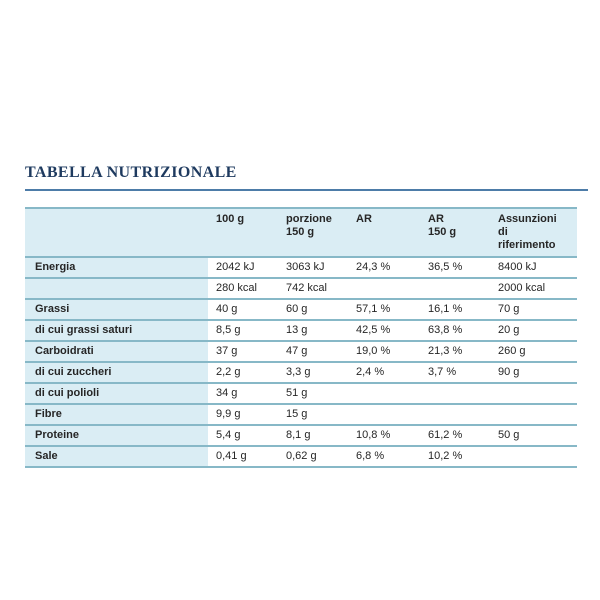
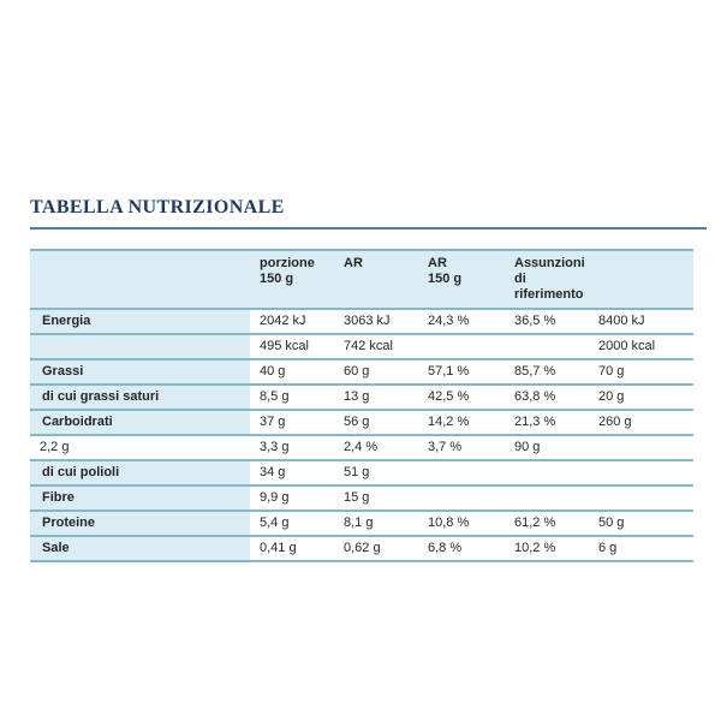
  TABELLA NUTRIZIONALE
- 100 g
  porzione
  150 g
  AR
  AR
  150 g
  Assunzioni
  di
  riferimento
  Energia
  2042 kJ
  3063 kJ
  24,3 %
  36,5 %
  8400 kJ
- 280 kcal
+ 495 kcal
  742 kcal
  2000 kcal
  Grassi
  40 g
  60 g
  57,1 %
- 16,1 %
+ 85,7 %
  70 g
  di cui grassi saturi
  8,5 g
  13 g
  42,5 %
  63,8 %
  20 g
  Carboidrati
  37 g
- 47 g
+ 56 g
- 19,0 %
+ 14,2 %
  21,3 %
  260 g
- di cui zuccheri
  2,2 g
  3,3 g
  2,4 %
  3,7 %
  90 g
  di cui polioli
  34 g
  51 g
  Fibre
  9,9 g
  15 g
  Proteine
  5,4 g
  8,1 g
  10,8 %
  61,2 %
  50 g
  Sale
  0,41 g
  0,62 g
  6,8 %
  10,2 %
+ 6 g
